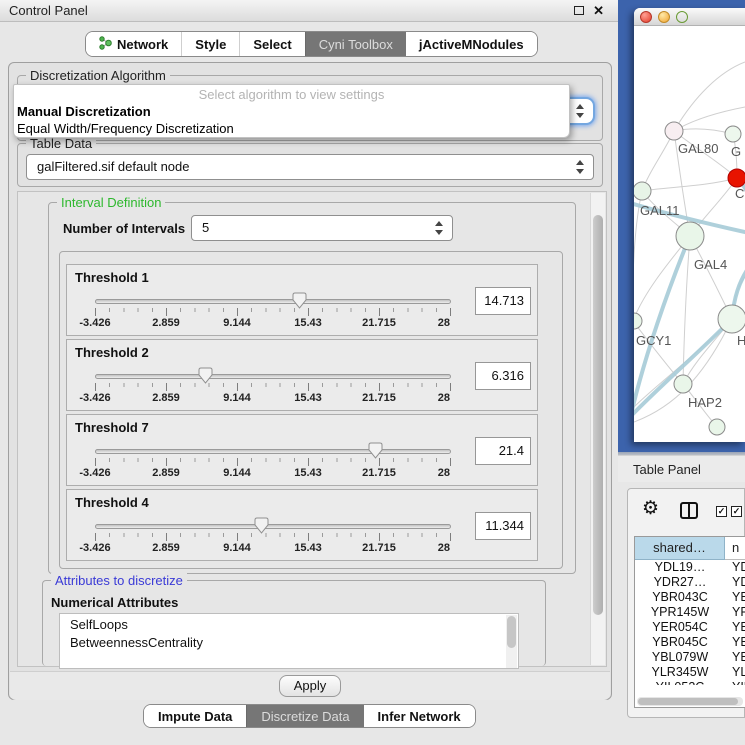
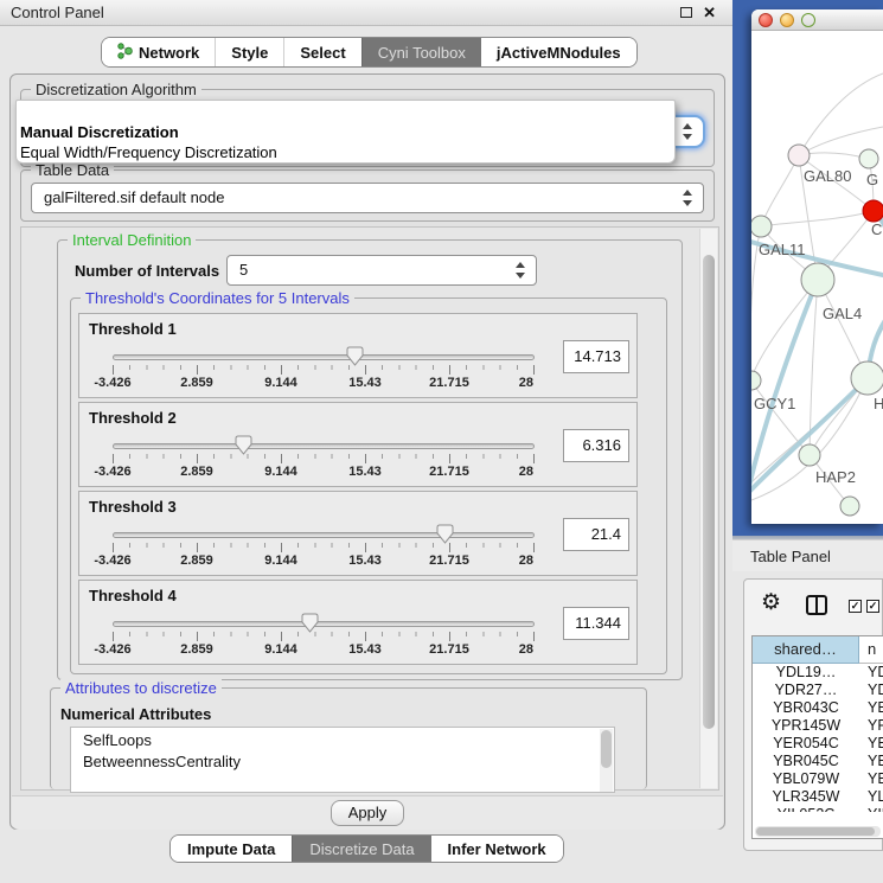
  Control Panel
  ✕
  Network
  Style
  Select
  Cyni Toolbox
  jActiveMNodules
  Discretization Algorithm
  Table Data
  galFiltered.sif default node
  Interval Definition
  Number of Intervals
  5
+ Threshold's Coordinates for 5 Intervals
  Threshold 1
  -3.426
  2.859
  9.144
  15.43
  21.715
  28
  14.713
  Threshold 2
  -3.426
  2.859
  9.144
  15.43
  21.715
  28
  6.316
- Threshold 7
+ Threshold 3
  -3.426
  2.859
  9.144
  15.43
  21.715
  28
  21.4
  Threshold 4
  -3.426
  2.859
  9.144
  15.43
  21.715
  28
  11.344
  Attributes to discretize
  Numerical Attributes
  SelfLoops
  BetweennessCentrality
  Apply
  Impute Data
  Discretize Data
  Infer Network
  GAL80
  G
  C
  GAL11
  GAL4
  GCY1
  H
  HAP2
  Table Panel
  ⚙
  ✓
  ✓
  shared…
  n
  YDL19…
  YDR27…
  YBR043C
  YPR145W
  YER054C
  YBR045C
  YBL079W
  YLR345W
- Select algorithm to view settings
  Manual Discretization
  Equal Width/Frequency Discretization
